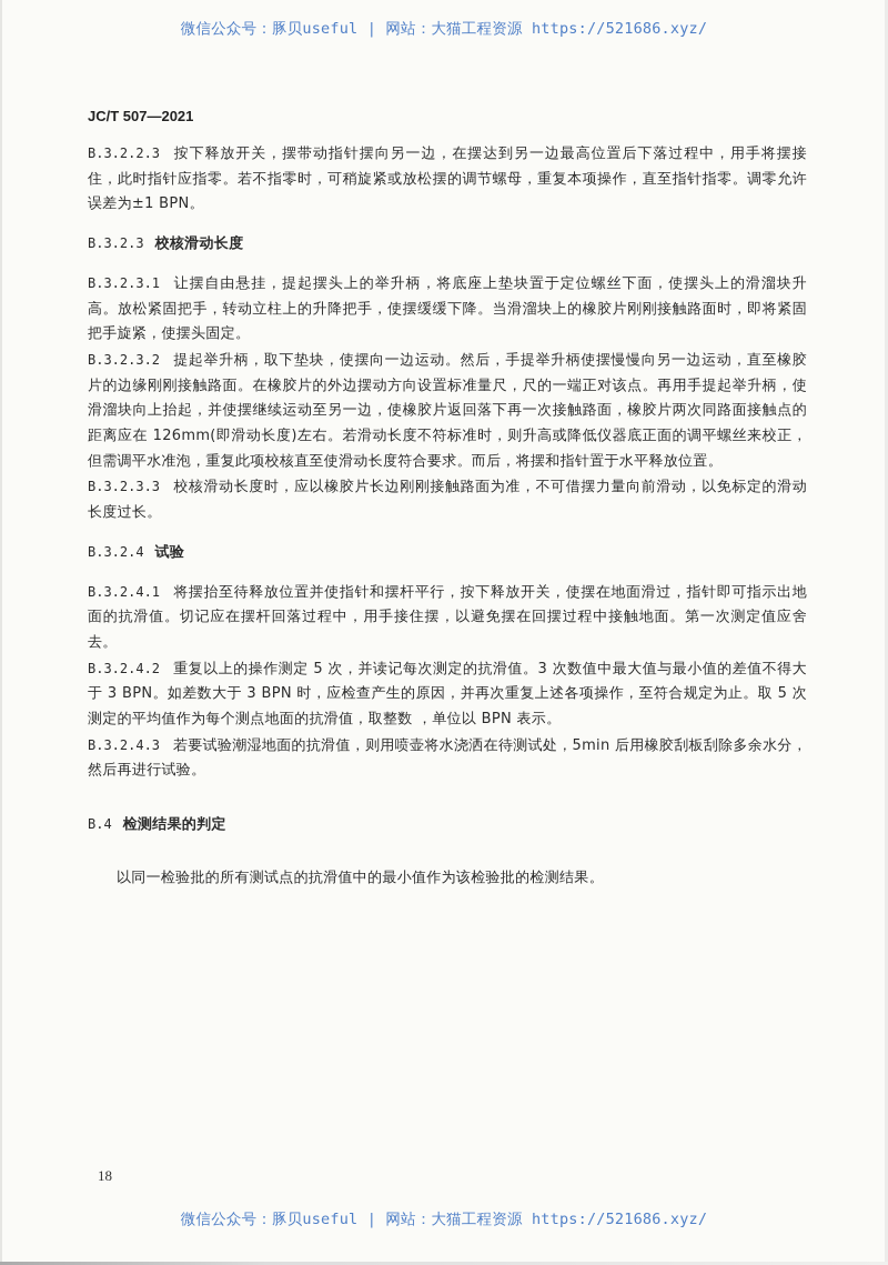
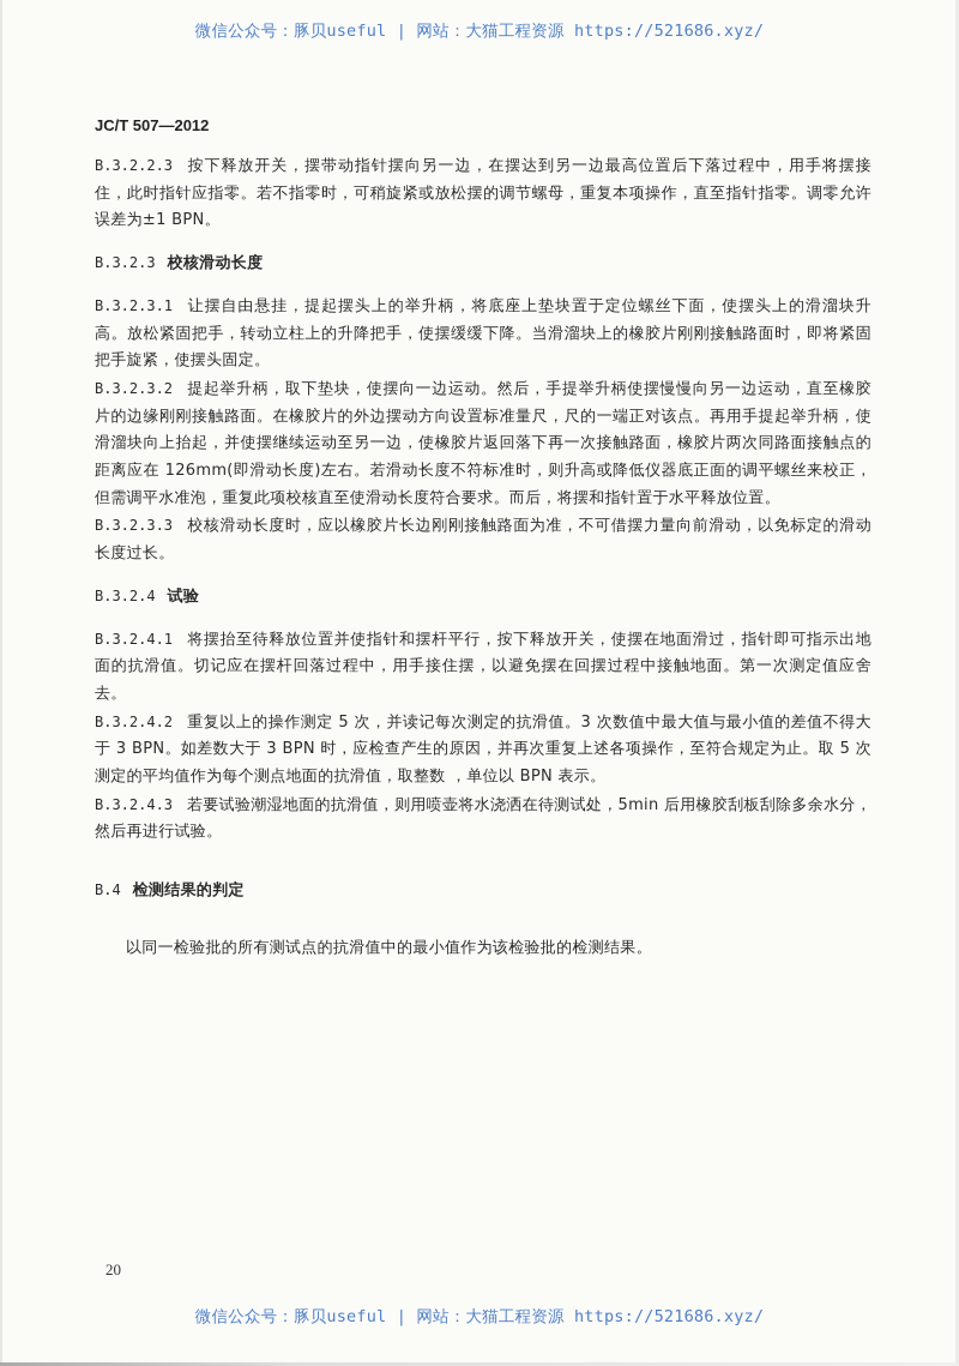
  微信公众号：豚贝useful | 网站：大猫工程资源 https://521686.xyz/
- JC/T 507—2021
+ JC/T 507—2012
  B.3.2.2.3 按下释放开关，摆带动指针摆向另一边，在摆达到另一边最高位置后下落过程中，用手将摆接住，此时指针应指零。若不指零时，可稍旋紧或放松摆的调节螺母，重复本项操作，直至指针指零。调零允许误差为±1 BPN。
  B.3.2.3 校核滑动长度
  B.3.2.3.1 让摆自由悬挂，提起摆头上的举升柄，将底座上垫块置于定位螺丝下面，使摆头上的滑溜块升高。放松紧固把手，转动立柱上的升降把手，使摆缓缓下降。当滑溜块上的橡胶片刚刚接触路面时，即将紧固把手旋紧，使摆头固定。
  B.3.2.3.2 提起举升柄，取下垫块，使摆向一边运动。然后，手提举升柄使摆慢慢向另一边运动，直至橡胶片的边缘刚刚接触路面。在橡胶片的外边摆动方向设置标准量尺，尺的一端正对该点。再用手提起举升柄，使滑溜块向上抬起，并使摆继续运动至另一边，使橡胶片返回落下再一次接触路面，橡胶片两次同路面接触点的距离应在 126mm(即滑动长度)左右。若滑动长度不符标准时，则升高或降低仪器底正面的调平螺丝来校正，但需调平水准泡，重复此项校核直至使滑动长度符合要求。而后，将摆和指针置于水平释放位置。
  B.3.2.3.3 校核滑动长度时，应以橡胶片长边刚刚接触路面为准，不可借摆力量向前滑动，以免标定的滑动长度过长。
  B.3.2.4 试验
  B.3.2.4.1 将摆抬至待释放位置并使指针和摆杆平行，按下释放开关，使摆在地面滑过，指针即可指示出地面的抗滑值。切记应在摆杆回落过程中，用手接住摆，以避免摆在回摆过程中接触地面。第一次测定值应舍去。
  B.3.2.4.2 重复以上的操作测定 5 次，并读记每次测定的抗滑值。3 次数值中最大值与最小值的差值不得大于 3 BPN。如差数大于 3 BPN 时，应检查产生的原因，并再次重复上述各项操作，至符合规定为止。取 5 次测定的平均值作为每个测点地面的抗滑值，取整数 ，单位以 BPN 表示。
  B.3.2.4.3 若要试验潮湿地面的抗滑值，则用喷壶将水浇洒在待测试处，5min 后用橡胶刮板刮除多余水分，然后再进行试验。
  B.4 检测结果的判定
  以同一检验批的所有测试点的抗滑值中的最小值作为该检验批的检测结果。
- 18
+ 20
  微信公众号：豚贝useful | 网站：大猫工程资源 https://521686.xyz/
